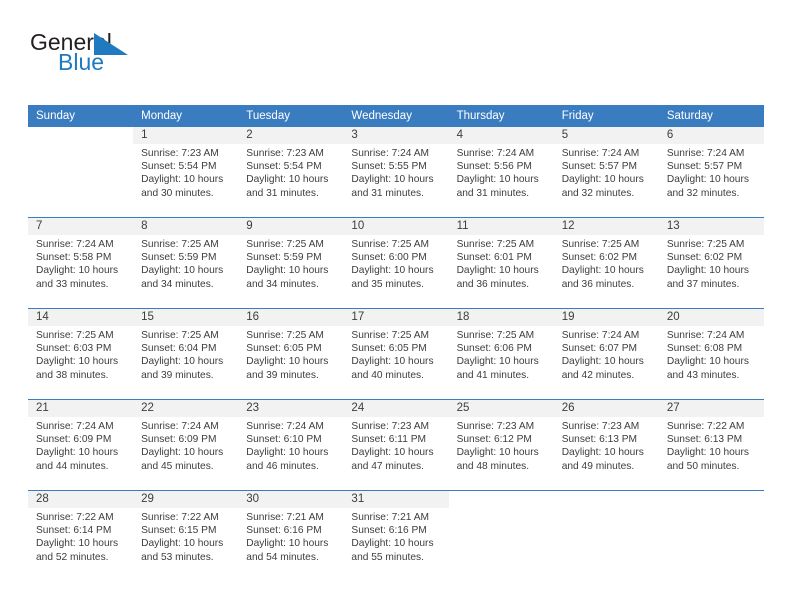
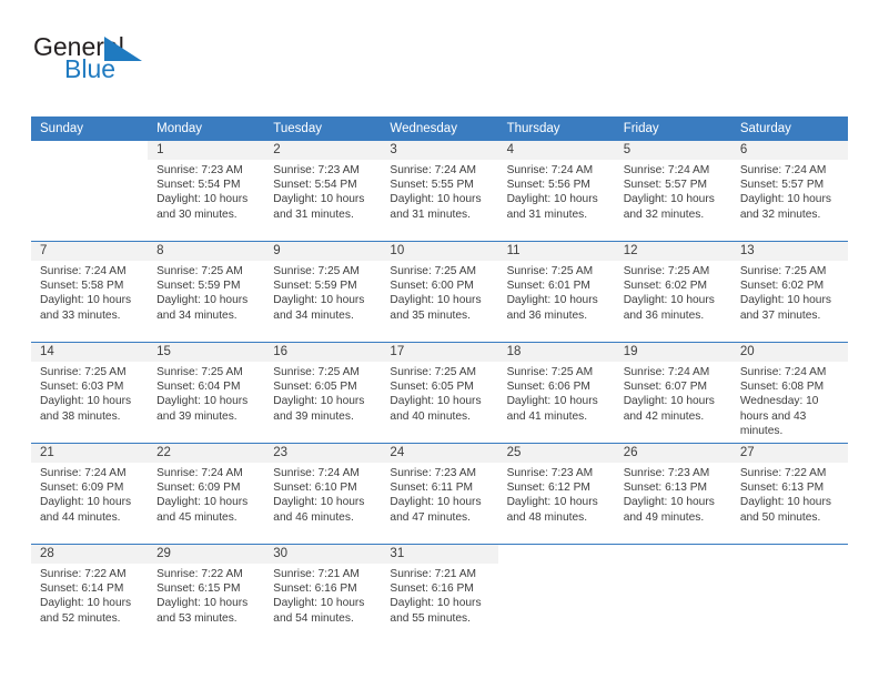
  Generl
  Blue
  Sunday	Monday	Tuesday	Wednesday	Thursday	Friday	Saturday
  	1Sunrise: 7:23 AMSunset: 5:54 PMDaylight: 10 hours and 30 minutes.	2Sunrise: 7:23 AMSunset: 5:54 PMDaylight: 10 hours and 31 minutes.	3Sunrise: 7:24 AMSunset: 5:55 PMDaylight: 10 hours and 31 minutes.	4Sunrise: 7:24 AMSunset: 5:56 PMDaylight: 10 hours and 31 minutes.	5Sunrise: 7:24 AMSunset: 5:57 PMDaylight: 10 hours and 32 minutes.	6Sunrise: 7:24 AMSunset: 5:57 PMDaylight: 10 hours and 32 minutes.
  7Sunrise: 7:24 AMSunset: 5:58 PMDaylight: 10 hours and 33 minutes.	8Sunrise: 7:25 AMSunset: 5:59 PMDaylight: 10 hours and 34 minutes.	9Sunrise: 7:25 AMSunset: 5:59 PMDaylight: 10 hours and 34 minutes.	10Sunrise: 7:25 AMSunset: 6:00 PMDaylight: 10 hours and 35 minutes.	11Sunrise: 7:25 AMSunset: 6:01 PMDaylight: 10 hours and 36 minutes.	12Sunrise: 7:25 AMSunset: 6:02 PMDaylight: 10 hours and 36 minutes.	13Sunrise: 7:25 AMSunset: 6:02 PMDaylight: 10 hours and 37 minutes.
- 14Sunrise: 7:25 AMSunset: 6:03 PMDaylight: 10 hours and 38 minutes.	15Sunrise: 7:25 AMSunset: 6:04 PMDaylight: 10 hours and 39 minutes.	16Sunrise: 7:25 AMSunset: 6:05 PMDaylight: 10 hours and 39 minutes.	17Sunrise: 7:25 AMSunset: 6:05 PMDaylight: 10 hours and 40 minutes.	18Sunrise: 7:25 AMSunset: 6:06 PMDaylight: 10 hours and 41 minutes.	19Sunrise: 7:24 AMSunset: 6:07 PMDaylight: 10 hours and 42 minutes.	20Sunrise: 7:24 AMSunset: 6:08 PMDaylight: 10 hours and 43 minutes.
+ 14Sunrise: 7:25 AMSunset: 6:03 PMDaylight: 10 hours and 38 minutes.	15Sunrise: 7:25 AMSunset: 6:04 PMDaylight: 10 hours and 39 minutes.	16Sunrise: 7:25 AMSunset: 6:05 PMDaylight: 10 hours and 39 minutes.	17Sunrise: 7:25 AMSunset: 6:05 PMDaylight: 10 hours and 40 minutes.	18Sunrise: 7:25 AMSunset: 6:06 PMDaylight: 10 hours and 41 minutes.	19Sunrise: 7:24 AMSunset: 6:07 PMDaylight: 10 hours and 42 minutes.	20Sunrise: 7:24 AMSunset: 6:08 PMWednesday: 10 hours and 43 minutes.
  21Sunrise: 7:24 AMSunset: 6:09 PMDaylight: 10 hours and 44 minutes.	22Sunrise: 7:24 AMSunset: 6:09 PMDaylight: 10 hours and 45 minutes.	23Sunrise: 7:24 AMSunset: 6:10 PMDaylight: 10 hours and 46 minutes.	24Sunrise: 7:23 AMSunset: 6:11 PMDaylight: 10 hours and 47 minutes.	25Sunrise: 7:23 AMSunset: 6:12 PMDaylight: 10 hours and 48 minutes.	26Sunrise: 7:23 AMSunset: 6:13 PMDaylight: 10 hours and 49 minutes.	27Sunrise: 7:22 AMSunset: 6:13 PMDaylight: 10 hours and 50 minutes.
  28Sunrise: 7:22 AMSunset: 6:14 PMDaylight: 10 hours and 52 minutes.	29Sunrise: 7:22 AMSunset: 6:15 PMDaylight: 10 hours and 53 minutes.	30Sunrise: 7:21 AMSunset: 6:16 PMDaylight: 10 hours and 54 minutes.	31Sunrise: 7:21 AMSunset: 6:16 PMDaylight: 10 hours and 55 minutes.
